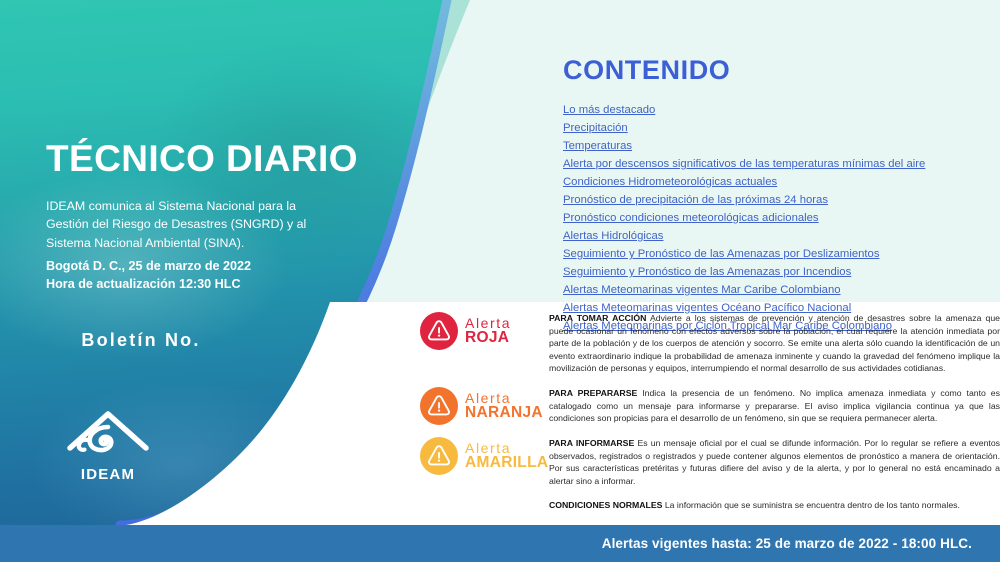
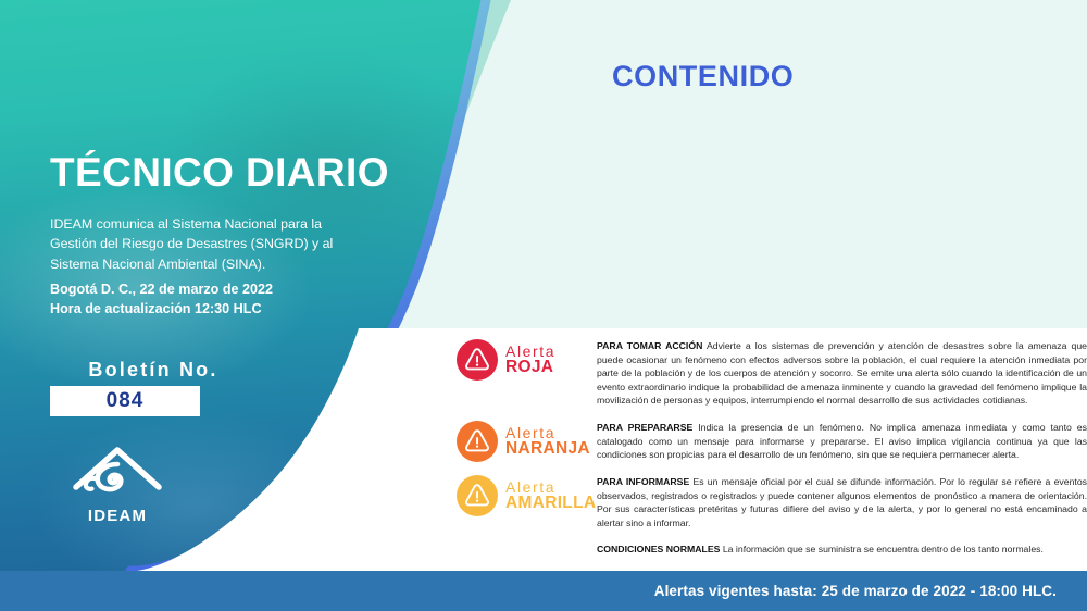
  TÉCNICO DIARIO
  IDEAM comunica al Sistema Nacional para la Gestión del Riesgo de Desastres (SNGRD) y al Sistema Nacional Ambiental (SINA).
- Bogotá D. C., 25 de marzo de 2022
+ Bogotá D. C., 22 de marzo de 2022
  Hora de actualización 12:30 HLC
  Boletín No.
+ 084
  IDEAM
  CONTENIDO
- Lo más destacado
- Precipitación
- Temperaturas
- Alerta por descensos significativos de las temperaturas mínimas del aire
- Condiciones Hidrometeorológicas actuales
- Pronóstico de precipitación de las próximas 24 horas
- Pronóstico condiciones meteorológicas adicionales
- Alertas Hidrológicas
- Seguimiento y Pronóstico de las Amenazas por Deslizamientos
- Seguimiento y Pronóstico de las Amenazas por Incendios
- Alertas Meteomarinas vigentes Mar Caribe Colombiano
- Alertas Meteomarinas vigentes Océano Pacífico Nacional
- Alertas Meteomarinas por Ciclón Tropical Mar Caribe Colombiano
  Alerta
  ROJA
  PARA TOMAR ACCIÓN Advierte a los sistemas de prevención y atención de desastres sobre la amenaza que puede ocasionar un fenómeno con efectos adversos sobre la población, el cual requiere la atención inmediata por parte de la población y de los cuerpos de atención y socorro. Se emite una alerta sólo cuando la identificación de un evento extraordinario indique la probabilidad de amenaza inminente y cuando la gravedad del fenómeno implique la movilización de personas y equipos, interrumpiendo el normal desarrollo de sus actividades cotidianas.
  Alerta
  NARANJA
  PARA PREPARARSE Indica la presencia de un fenómeno. No implica amenaza inmediata y como tanto es catalogado como un mensaje para informarse y prepararse. El aviso implica vigilancia continua ya que las condiciones son propicias para el desarrollo de un fenómeno, sin que se requiera permanecer alerta.
  Alerta
  AMARILLA
  PARA INFORMARSE Es un mensaje oficial por el cual se difunde información. Por lo regular se refiere a eventos observados, registrados o registrados y puede contener algunos elementos de pronóstico a manera de orientación. Por sus características pretéritas y futuras difiere del aviso y de la alerta, y por lo general no está encaminado a alertar sino a informar.
  CONDICIONES NORMALES La información que se suministra se encuentra dentro de los tanto normales.
  Alertas vigentes hasta: 25 de marzo de 2022 - 18:00 HLC.
